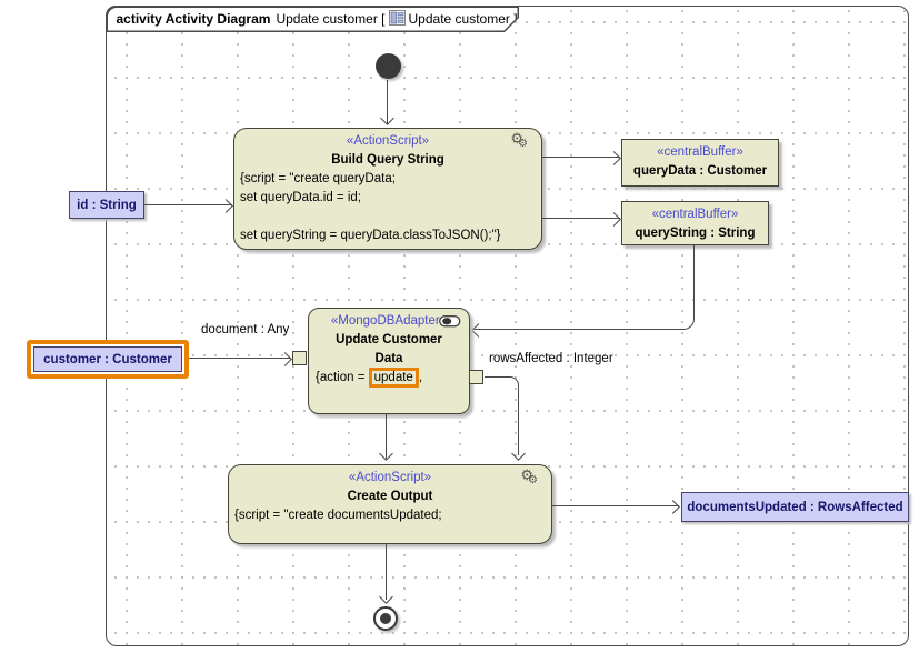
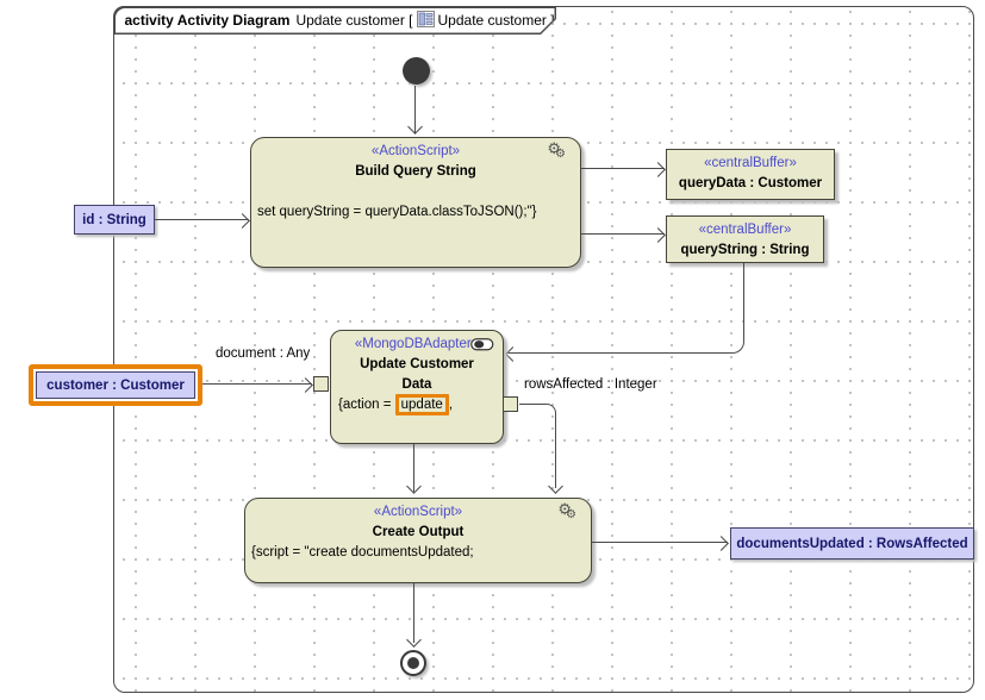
  activity Activity Diagram
  Update customer [
  Update customer ]
  ⚙⚙
  «ActionScript»
  Build Query String
- {script = "create queryData;
- set queryData.id = id;
  set queryString = queryData.classToJSON();"}
  «centralBuffer»
  queryData : Customer
  «centralBuffer»
  queryString : String
  id : String
  customer : Customer
  document : Any
  «MongoDBAdapter
  Update Customer Data
  {action = update ,
  rowsAffected : Integer
  ⚙⚙
  «ActionScript»
  Create Output
  {script = "create documentsUpdated;
  documentsUpdated : RowsAffected
